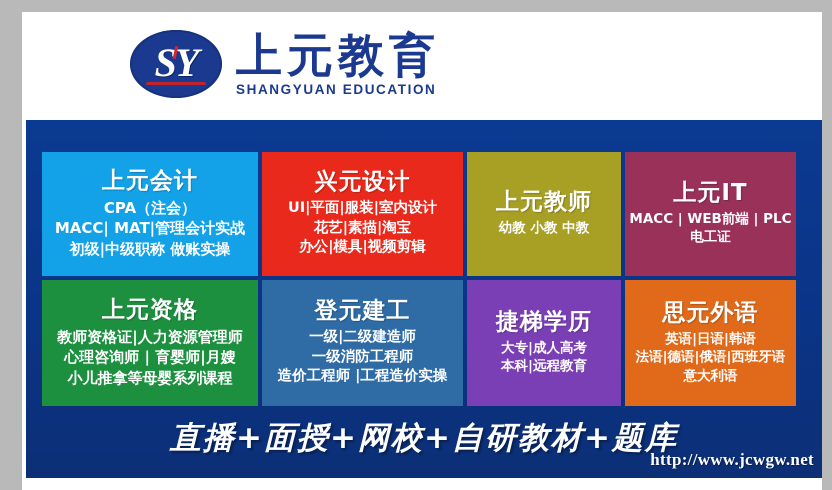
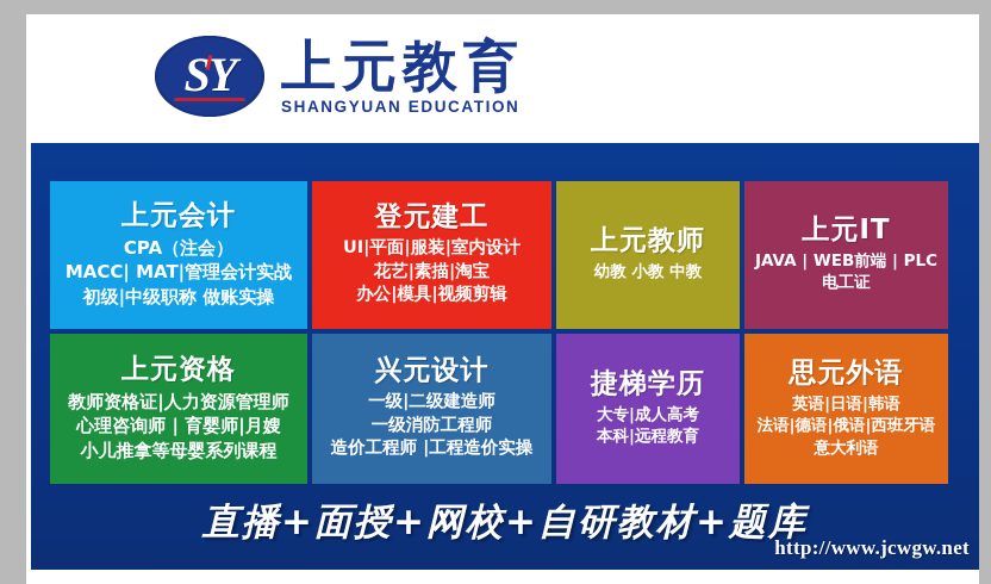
  SY
  上元教育
  SHANGYUAN EDUCATION
  上元会计
  CPA（注会）
  MACC| MAT|管理会计实战
  初级|中级职称 做账实操
- 兴元设计
+ 登元建工
  UI|平面|服装|室内设计
  花艺|素描|淘宝
  办公|模具|视频剪辑
  上元教师
  幼教 小教 中教
  上元IT
- MACC | WEB前端 | PLC
+ JAVA | WEB前端 | PLC
  电工证
  上元资格
  教师资格证|人力资源管理师
  心理咨询师 | 育婴师|月嫂
  小儿推拿等母婴系列课程
- 登元建工
+ 兴元设计
  一级|二级建造师
  一级消防工程师
  造价工程师 |工程造价实操
  捷梯学历
  大专|成人高考
  本科|远程教育
  思元外语
  英语|日语|韩语
  法语|德语|俄语|西班牙语
  意大利语
  直播+面授+网校+自研教材+题库
  http://www.jcwgw.net
